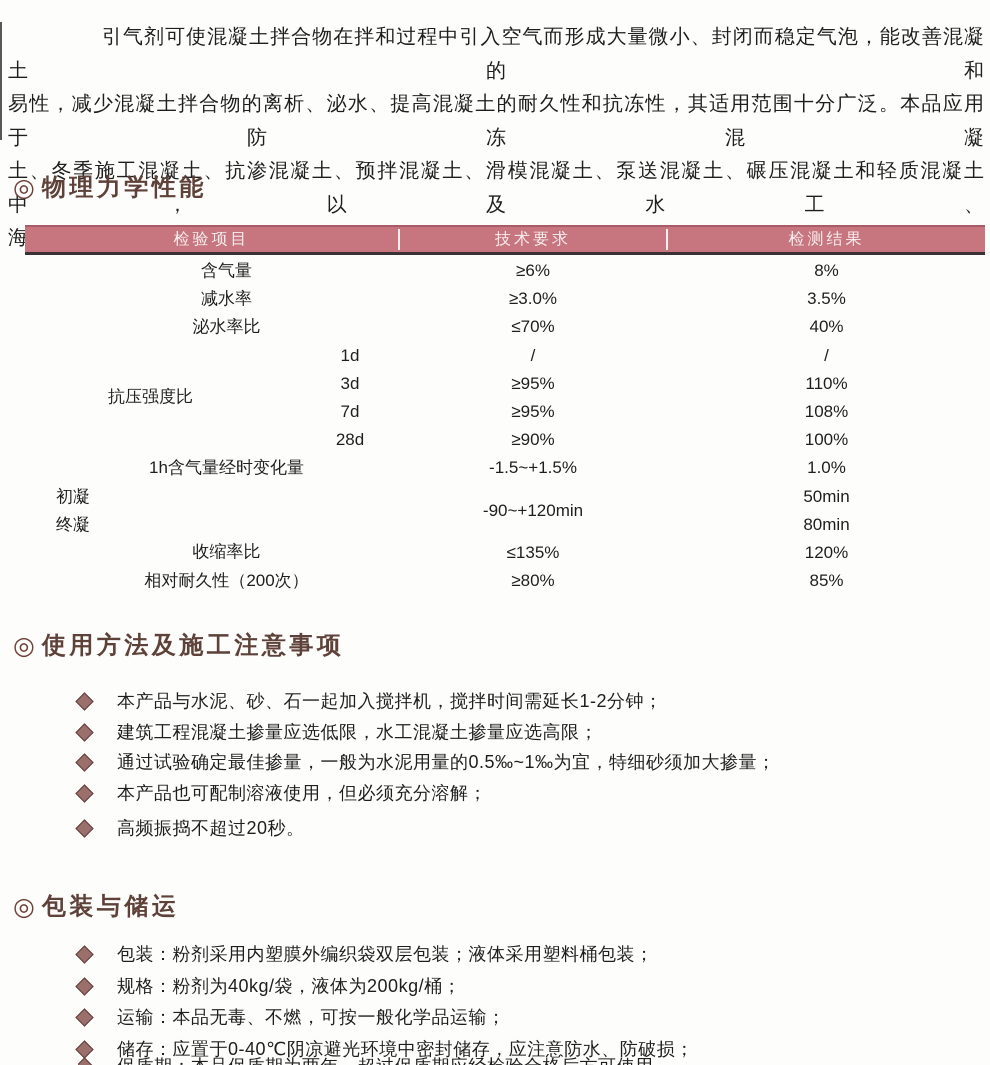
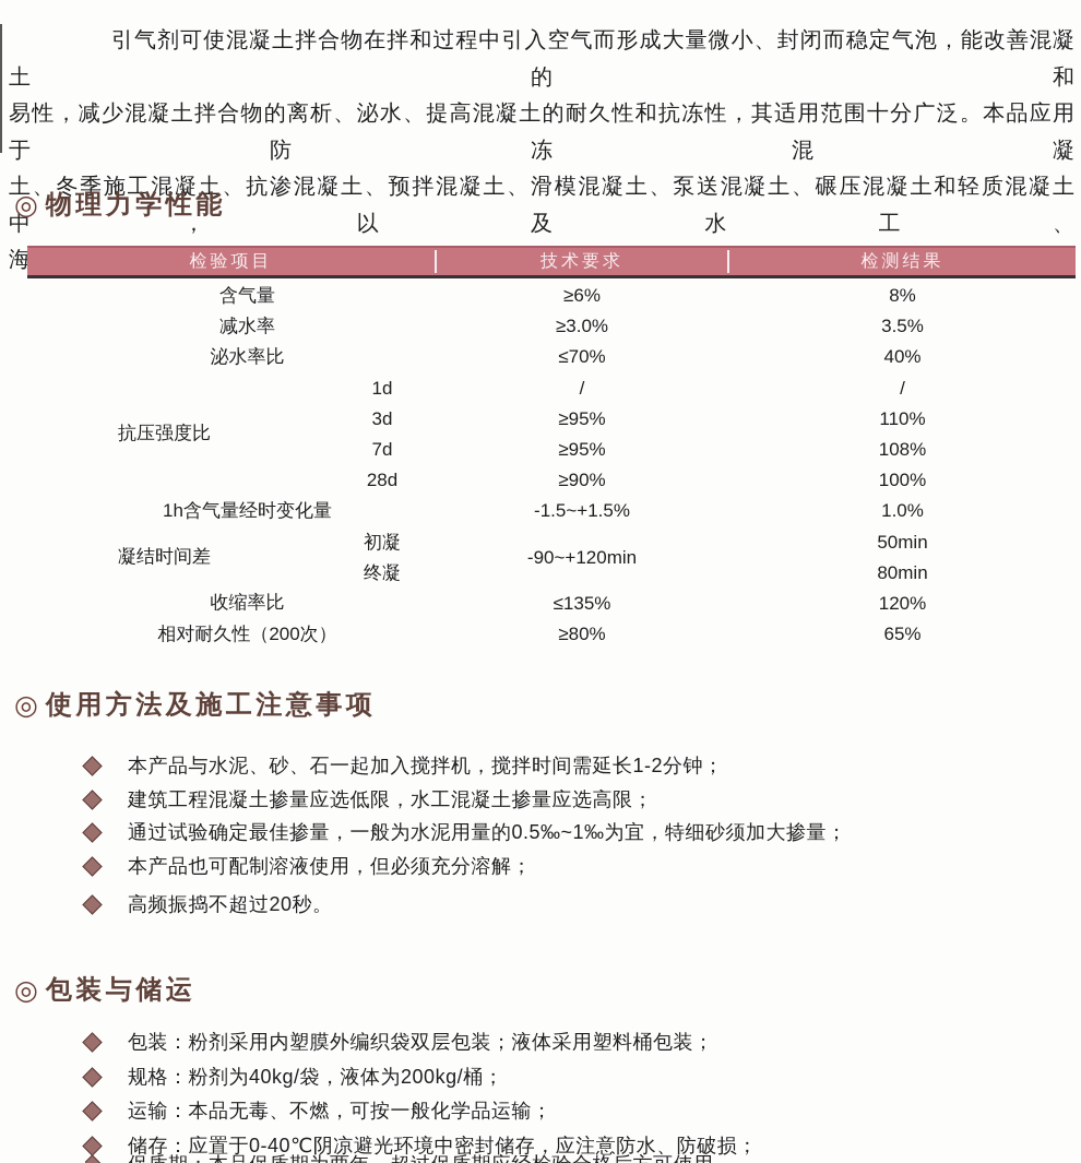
  引气剂可使混凝土拌合物在拌和过程中引入空气而形成大量微小、封闭而稳定气泡，能改善混凝土的和
  易性，减少混凝土拌合物的离析、泌水、提高混凝土的耐久性和抗冻性，其适用范围十分广泛。本品应用于防冻混凝
  土、冬季施工混凝土、抗渗混凝土、预拌混凝土、滑模混凝土、泵送混凝土、碾压混凝土和轻质混凝土中，以及水工、
  ◎
  物理力学性能
  检验项目
  技术要求
  检测结果
  含气量
  ≥6%
  8%
  减水率
  ≥3.0%
  3.5%
  泌水率比
  ≤70%
  40%
  抗压强度比
  1d
  3d
  7d
  28d
  /
  ≥95%
  ≥95%
  ≥90%
  /
  110%
  108%
  100%
  1h含气量经时变化量
  -1.5~+1.5%
  1.0%
+ 凝结时间差
  初凝
  终凝
  -90~+120min
  50min
  80min
  收缩率比
  ≤135%
  120%
  相对耐久性（200次）
  ≥80%
- 85%
+ 65%
  ◎
  使用方法及施工注意事项
  本产品与水泥、砂、石一起加入搅拌机，搅拌时间需延长1-2分钟；
  建筑工程混凝土掺量应选低限，水工混凝土掺量应选高限；
  通过试验确定最佳掺量，一般为水泥用量的0.5‰~1‰为宜，特细砂须加大掺量；
  本产品也可配制溶液使用，但必须充分溶解；
  高频振捣不超过20秒。
  ◎
  包装与储运
  包装：粉剂采用内塑膜外编织袋双层包装；液体采用塑料桶包装；
  规格：粉剂为40kg/袋，液体为200kg/桶；
  运输：本品无毒、不燃，可按一般化学品运输；
  储存：应置于0-40℃阴凉避光环境中密封储存，应注意防水、防破损；
